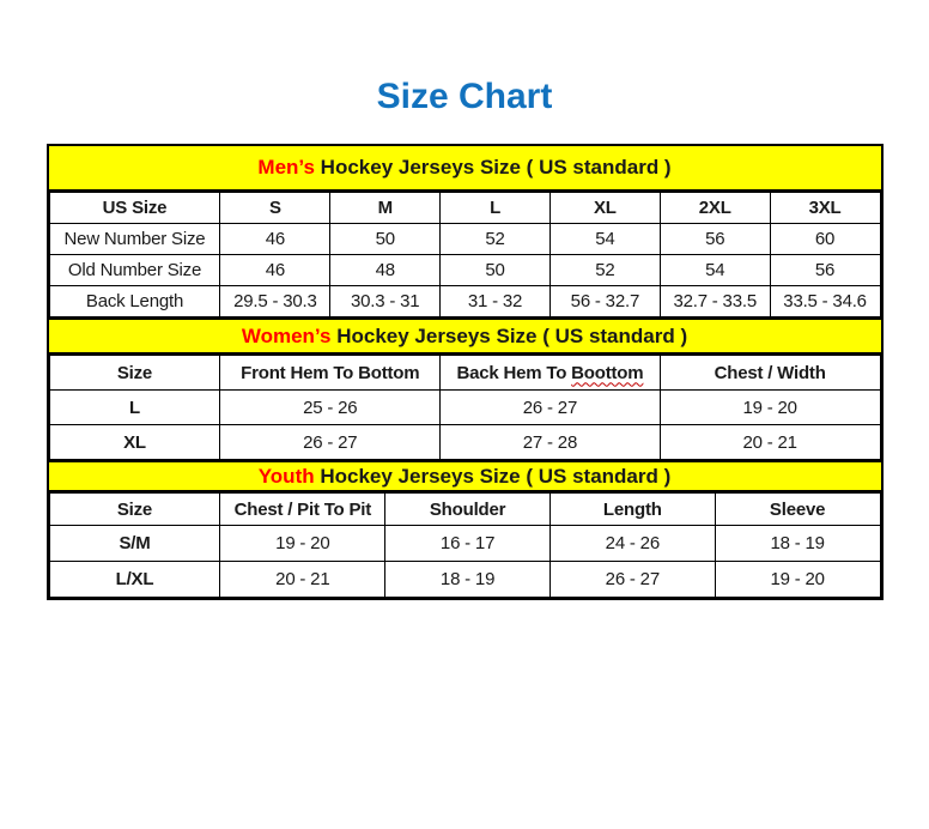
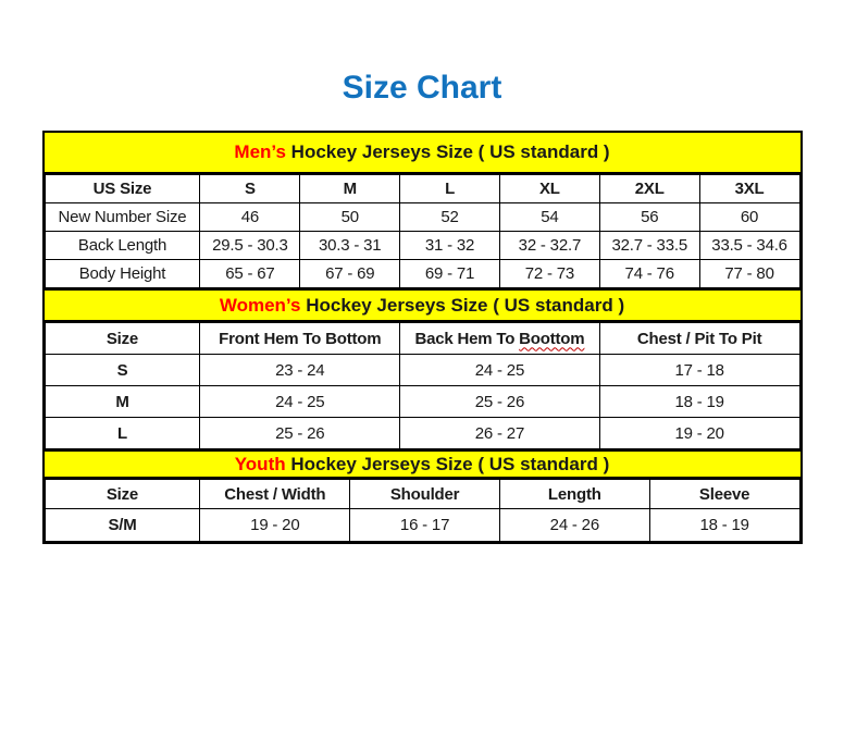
  Size Chart
  Men’s
  Hockey Jerseys Size ( US standard )
  US Size	S	M	L	XL	2XL	3XL
  New Number Size	46	50	52	54	56	60
- Old Number Size	46	48	50	52	54	56
- Back Length	29.5 - 30.3	30.3 - 31	31 - 32	56 - 32.7	32.7 - 33.5	33.5 - 34.6
+ Back Length	29.5 - 30.3	30.3 - 31	31 - 32	32 - 32.7	32.7 - 33.5	33.5 - 34.6
+ Body Height	65 - 67	67 - 69	69 - 71	72 - 73	74 - 76	77 - 80
  Women’s
  Hockey Jerseys Size ( US standard )
- Size	Front Hem To Bottom	Back Hem To Boottom	Chest / Width
+ Size	Front Hem To Bottom	Back Hem To Boottom	Chest / Pit To Pit
+ S	23 - 24	24 - 25	17 - 18
+ M	24 - 25	25 - 26	18 - 19
  L	25 - 26	26 - 27	19 - 20
- XL	26 - 27	27 - 28	20 - 21
  Youth
  Hockey Jerseys Size ( US standard )
- Size	Chest / Pit To Pit	Shoulder	Length	Sleeve
+ Size	Chest / Width	Shoulder	Length	Sleeve
  S/M	19 - 20	16 - 17	24 - 26	18 - 19
- L/XL	20 - 21	18 - 19	26 - 27	19 - 20
